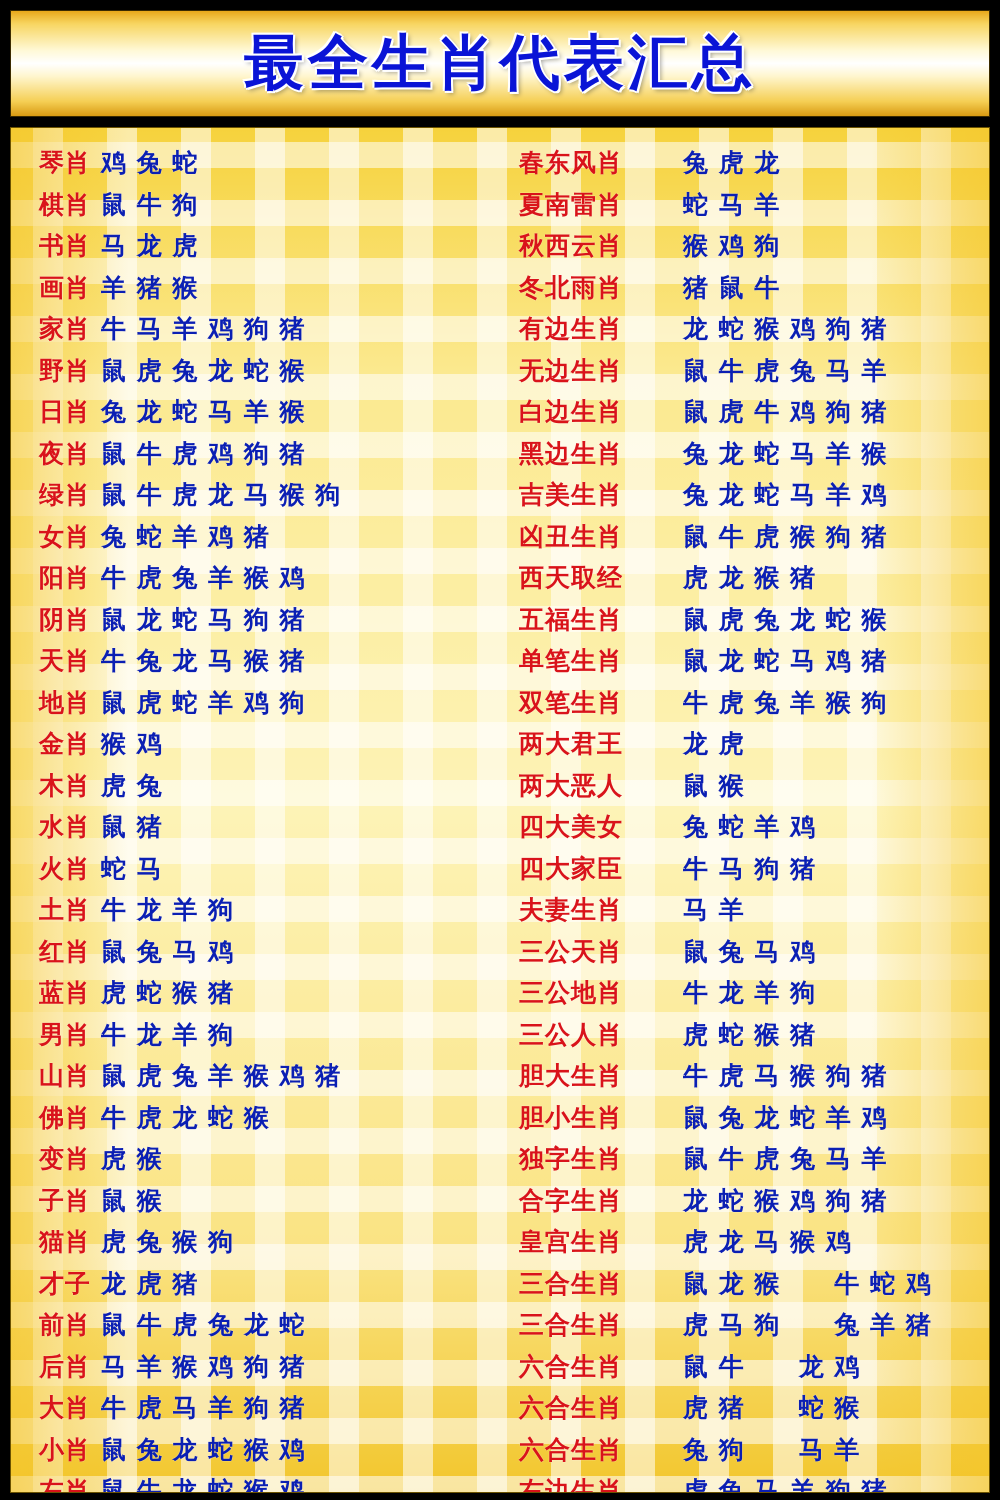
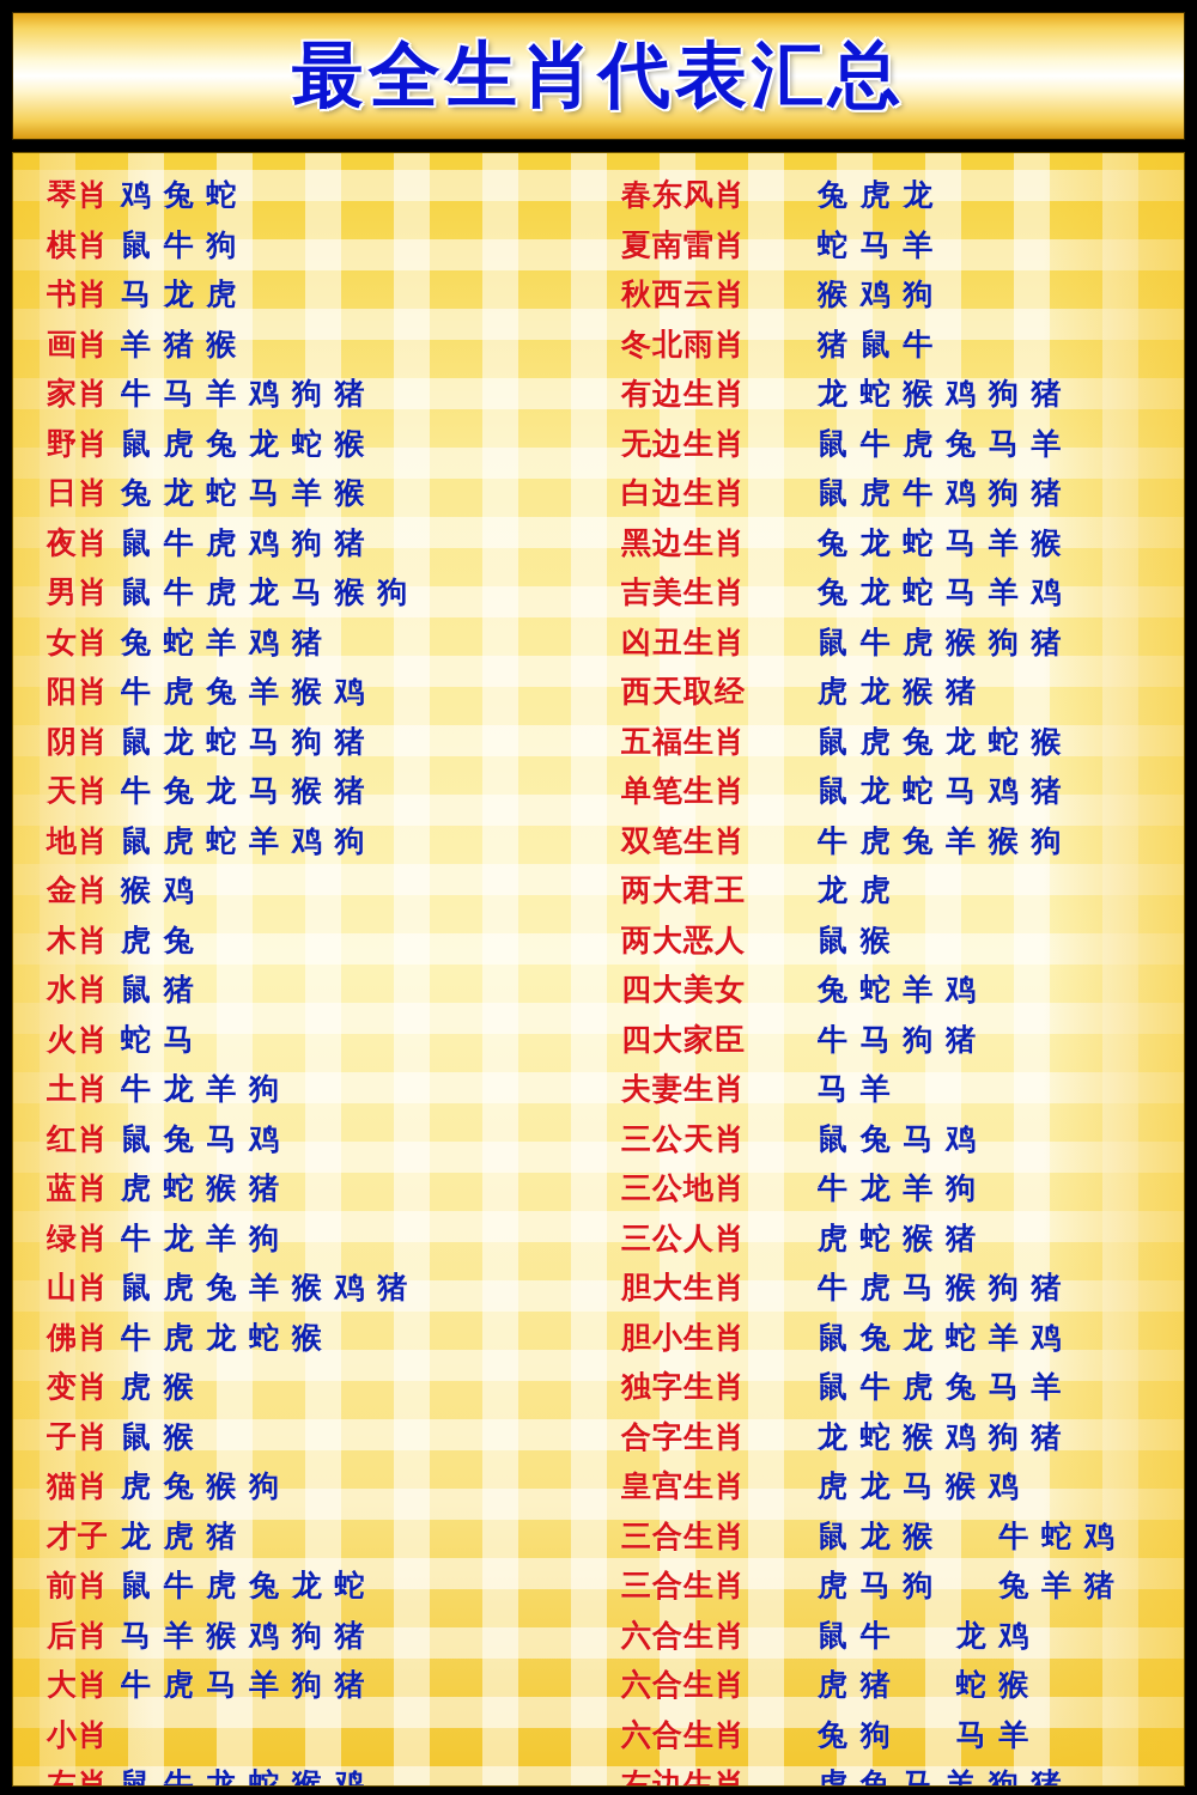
  最全生肖代表汇总
  琴肖
  鸡 兔 蛇
  棋肖
  鼠 牛 狗
  书肖
  马 龙 虎
  画肖
  羊 猪 猴
  家肖
  牛 马 羊 鸡 狗 猪
  野肖
  鼠 虎 兔 龙 蛇 猴
  日肖
  兔 龙 蛇 马 羊 猴
  夜肖
  鼠 牛 虎 鸡 狗 猪
- 绿肖
+ 男肖
  鼠 牛 虎 龙 马 猴 狗
  女肖
  兔 蛇 羊 鸡 猪
  阳肖
  牛 虎 兔 羊 猴 鸡
  阴肖
  鼠 龙 蛇 马 狗 猪
  天肖
  牛 兔 龙 马 猴 猪
  地肖
  鼠 虎 蛇 羊 鸡 狗
  金肖
  猴 鸡
  木肖
  虎 兔
  水肖
  鼠 猪
  火肖
  蛇 马
  土肖
  牛 龙 羊 狗
  红肖
  鼠 兔 马 鸡
  蓝肖
  虎 蛇 猴 猪
- 男肖
+ 绿肖
  牛 龙 羊 狗
  山肖
  鼠 虎 兔 羊 猴 鸡 猪
  佛肖
  牛 虎 龙 蛇 猴
  变肖
  虎 猴
  子肖
  鼠 猴
  猫肖
  虎 兔 猴 狗
  才子
  龙 虎 猪
  前肖
  鼠 牛 虎 兔 龙 蛇
  后肖
  马 羊 猴 鸡 狗 猪
  大肖
  牛 虎 马 羊 狗 猪
  小肖
- 鼠 兔 龙 蛇 猴 鸡
  左肖
  鼠 牛 龙 蛇 猴 鸡
  春东风肖
  兔 虎 龙
  夏南雷肖
  蛇 马 羊
  秋西云肖
  猴 鸡 狗
  冬北雨肖
  猪 鼠 牛
  有边生肖
  龙 蛇 猴 鸡 狗 猪
  无边生肖
  鼠 牛 虎 兔 马 羊
  白边生肖
  鼠 虎 牛 鸡 狗 猪
  黑边生肖
  兔 龙 蛇 马 羊 猴
  吉美生肖
  兔 龙 蛇 马 羊 鸡
  凶丑生肖
  鼠 牛 虎 猴 狗 猪
  西天取经
  虎 龙 猴 猪
  五福生肖
  鼠 虎 兔 龙 蛇 猴
  单笔生肖
  鼠 龙 蛇 马 鸡 猪
  双笔生肖
  牛 虎 兔 羊 猴 狗
  两大君王
  龙 虎
  两大恶人
  鼠 猴
  四大美女
  兔 蛇 羊 鸡
  四大家臣
  牛 马 狗 猪
  夫妻生肖
  马 羊
  三公天肖
  鼠 兔 马 鸡
  三公地肖
  牛 龙 羊 狗
  三公人肖
  虎 蛇 猴 猪
  胆大生肖
  牛 虎 马 猴 狗 猪
  胆小生肖
  鼠 兔 龙 蛇 羊 鸡
  独字生肖
  鼠 牛 虎 兔 马 羊
  合字生肖
  龙 蛇 猴 鸡 狗 猪
  皇宫生肖
  虎 龙 马 猴 鸡
  三合生肖
  鼠 龙 猴
  牛 蛇 鸡
  三合生肖
  虎 马 狗
  兔 羊 猪
  六合生肖
  鼠 牛
  龙 鸡
  六合生肖
  虎 猪
  蛇 猴
  六合生肖
  兔 狗
  马 羊
  右边生肖
  虎 兔 马 羊 狗 猪
